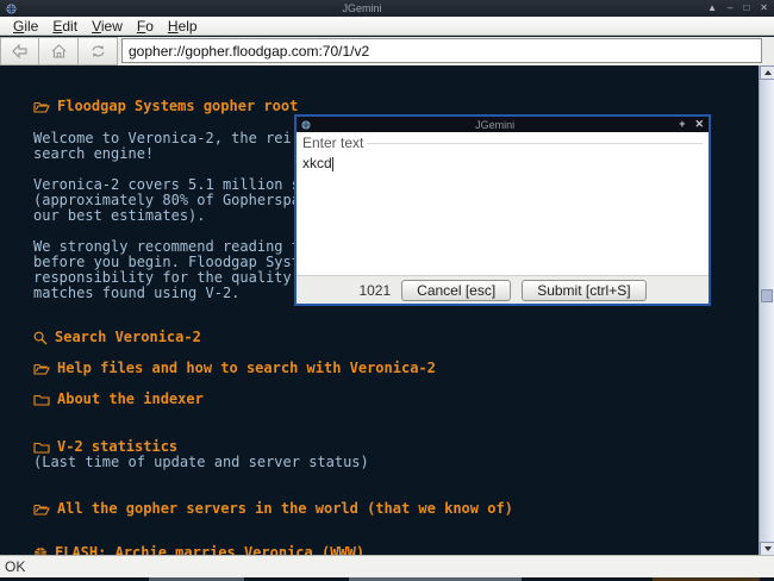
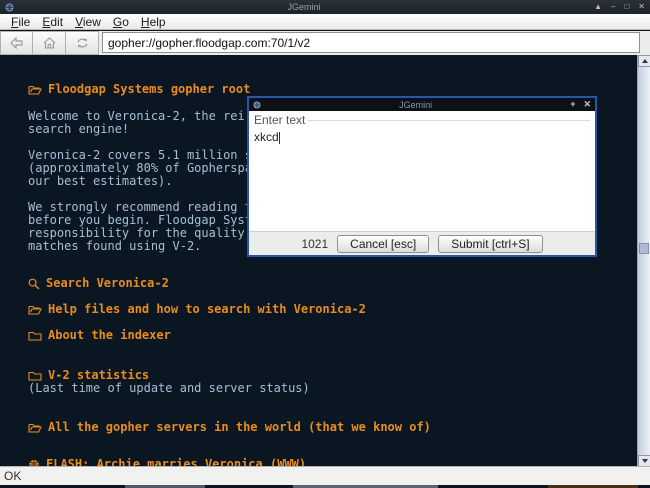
  JGemini
  ▲
  –
  □
  ✕
- Gile
+ File
  Edit
  View
- Fo
+ Go
  Help
  gopher://gopher.floodgap.com:70/1/v2
  Floodgap Systems gopher root
  Welcome to Veronica-2, the rei
  search engine!
  Veronica-2 covers 5.1 million
  (approximately 80% of Gophersp
  our best estimates).
  We strongly recommend reading
  before you begin. Floodgap Sys
  responsibility for the quality
  matches found using V-2.
  Search Veronica-2
  Help files and how to search with Veronica-2
  About the indexer
  V-2 statistics
  (Last time of update and server status)
  All the gopher servers in the world (that we know of)
  FLASH: Archie marries Veronica (WWW)
  JGemini
  +
  ✕
  Enter text
  xkcd
  1021
  Cancel [esc]
  Submit [ctrl+S]
  OK
